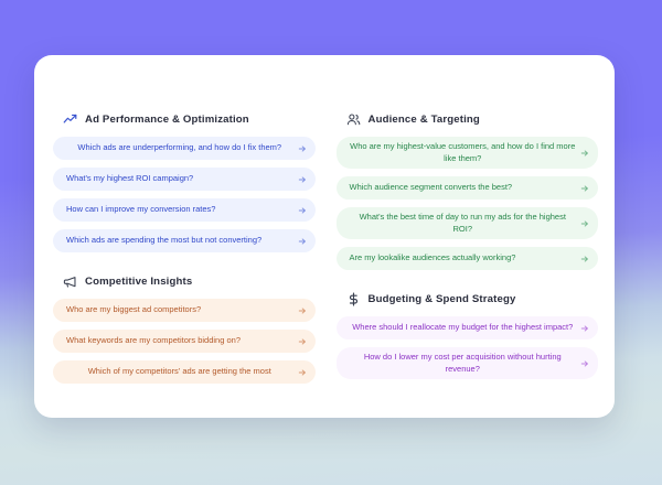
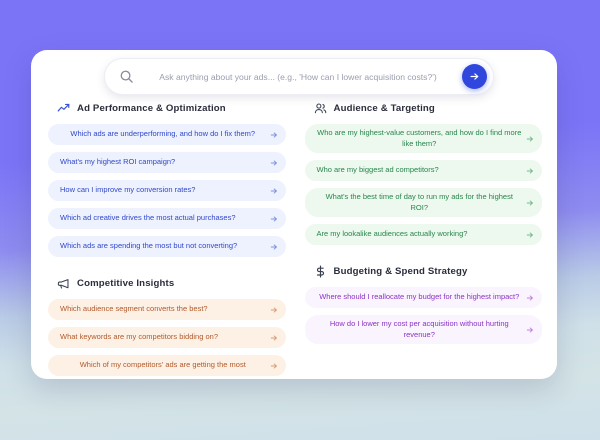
+ Ask anything about your ads... (e.g., 'How can I lower acquisition costs?')
  Ad Performance & Optimization
  Which ads are underperforming, and how do I fix them?
  What's my highest ROI campaign?
  How can I improve my conversion rates?
+ Which ad creative drives the most actual purchases?
  Which ads are spending the most but not converting?
  Competitive Insights
- Who are my biggest ad competitors?
+ Which audience segment converts the best?
  What keywords are my competitors bidding on?
  Which of my competitors' ads are getting the most
  Audience & Targeting
  Who are my highest-value customers, and how do I find more like them?
- Which audience segment converts the best?
+ Who are my biggest ad competitors?
  What's the best time of day to run my ads for the highest ROI?
  Are my lookalike audiences actually working?
  Budgeting & Spend Strategy
  Where should I reallocate my budget for the highest impact?
  How do I lower my cost per acquisition without hurting revenue?
